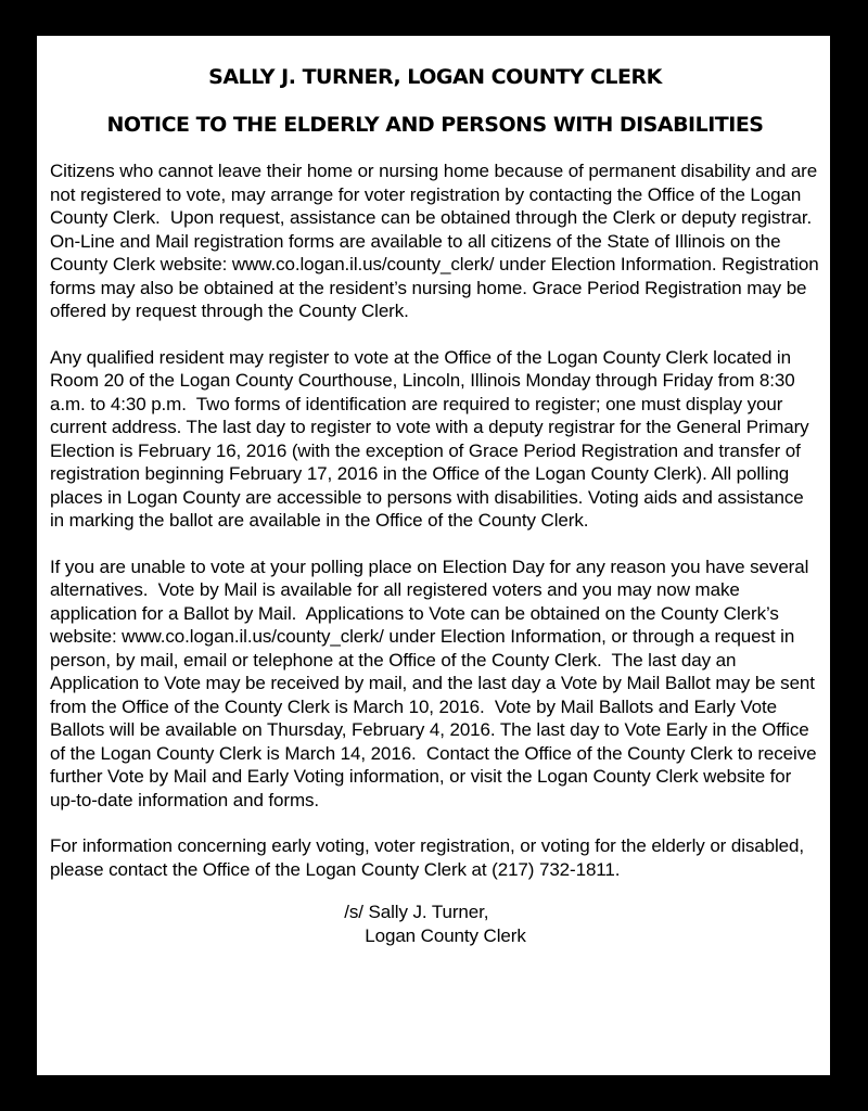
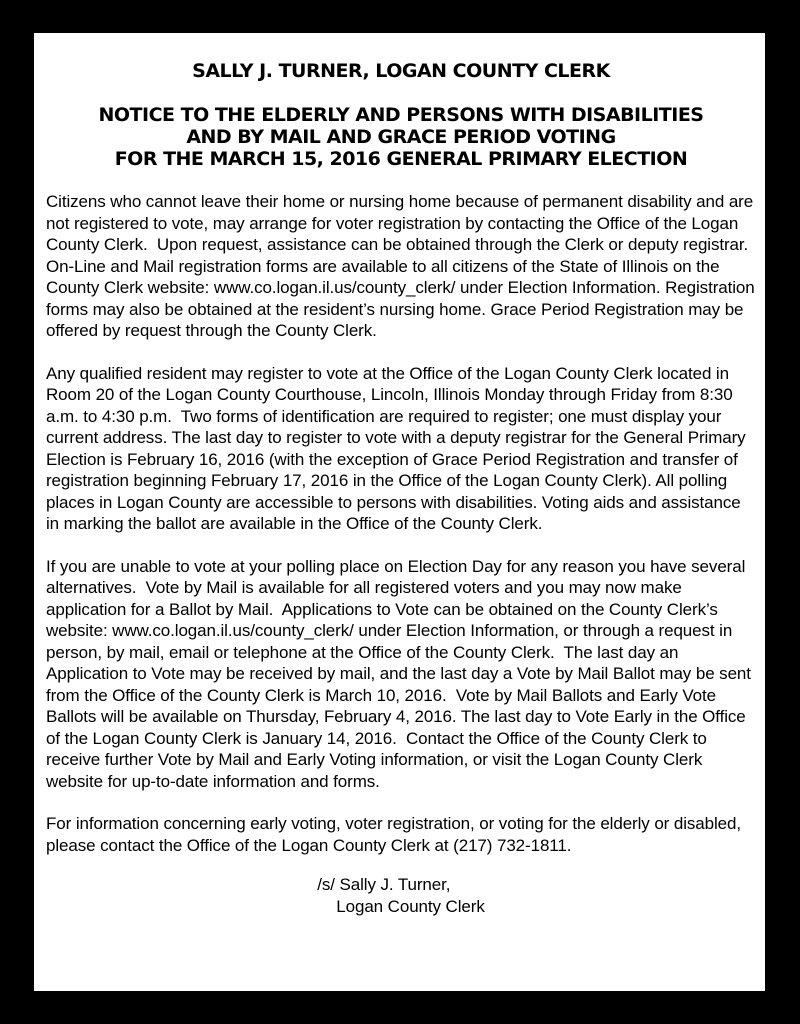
  SALLY J. TURNER, LOGAN COUNTY CLERK
  NOTICE TO THE ELDERLY AND PERSONS WITH DISABILITIES
+ AND BY MAIL AND GRACE PERIOD VOTING
+ FOR THE MARCH 15, 2016 GENERAL PRIMARY ELECTION
  Citizens who cannot leave their home or nursing home because of permanent disability and are not registered to vote, may arrange for voter registration by contacting the Office of the Logan County Clerk. Upon request, assistance can be obtained through the Clerk or deputy registrar. On-Line and Mail registration forms are available to all citizens of the State of Illinois on the County Clerk website: www.co.logan.il.us/county_clerk/ under Election Information. Registration forms may also be obtained at the resident’s nursing home. Grace Period Registration may be offered by request through the County Clerk.
  Any qualified resident may register to vote at the Office of the Logan County Clerk located in Room 20 of the Logan County Courthouse, Lincoln, Illinois Monday through Friday from 8:30 a.m. to 4:30 p.m. Two forms of identification are required to register; one must display your current address. The last day to register to vote with a deputy registrar for the General Primary Election is February 16, 2016 (with the exception of Grace Period Registration and transfer of registration beginning February 17, 2016 in the Office of the Logan County Clerk). All polling places in Logan County are accessible to persons with disabilities. Voting aids and assistance in marking the ballot are available in the Office of the County Clerk.
- If you are unable to vote at your polling place on Election Day for any reason you have several alternatives. Vote by Mail is available for all registered voters and you may now make application for a Ballot by Mail. Applications to Vote can be obtained on the County Clerk’s website: www.co.logan.il.us/county_clerk/ under Election Information, or through a request in person, by mail, email or telephone at the Office of the County Clerk. The last day an Application to Vote may be received by mail, and the last day a Vote by Mail Ballot may be sent from the Office of the County Clerk is March 10, 2016. Vote by Mail Ballots and Early Vote Ballots will be available on Thursday, February 4, 2016. The last day to Vote Early in the Office of the Logan County Clerk is March 14, 2016. Contact the Office of the County Clerk to receive further Vote by Mail and Early Voting information, or visit the Logan County Clerk website for up-to-date information and forms.
+ If you are unable to vote at your polling place on Election Day for any reason you have several alternatives. Vote by Mail is available for all registered voters and you may now make application for a Ballot by Mail. Applications to Vote can be obtained on the County Clerk’s website: www.co.logan.il.us/county_clerk/ under Election Information, or through a request in person, by mail, email or telephone at the Office of the County Clerk. The last day an Application to Vote may be received by mail, and the last day a Vote by Mail Ballot may be sent from the Office of the County Clerk is March 10, 2016. Vote by Mail Ballots and Early Vote Ballots will be available on Thursday, February 4, 2016. The last day to Vote Early in the Office of the Logan County Clerk is January 14, 2016. Contact the Office of the County Clerk to receive further Vote by Mail and Early Voting information, or visit the Logan County Clerk website for up-to-date information and forms.
  For information concerning early voting, voter registration, or voting for the elderly or disabled, please contact the Office of the Logan County Clerk at (217) 732-1811.
  /s/ Sally J. Turner,
  Logan County Clerk
